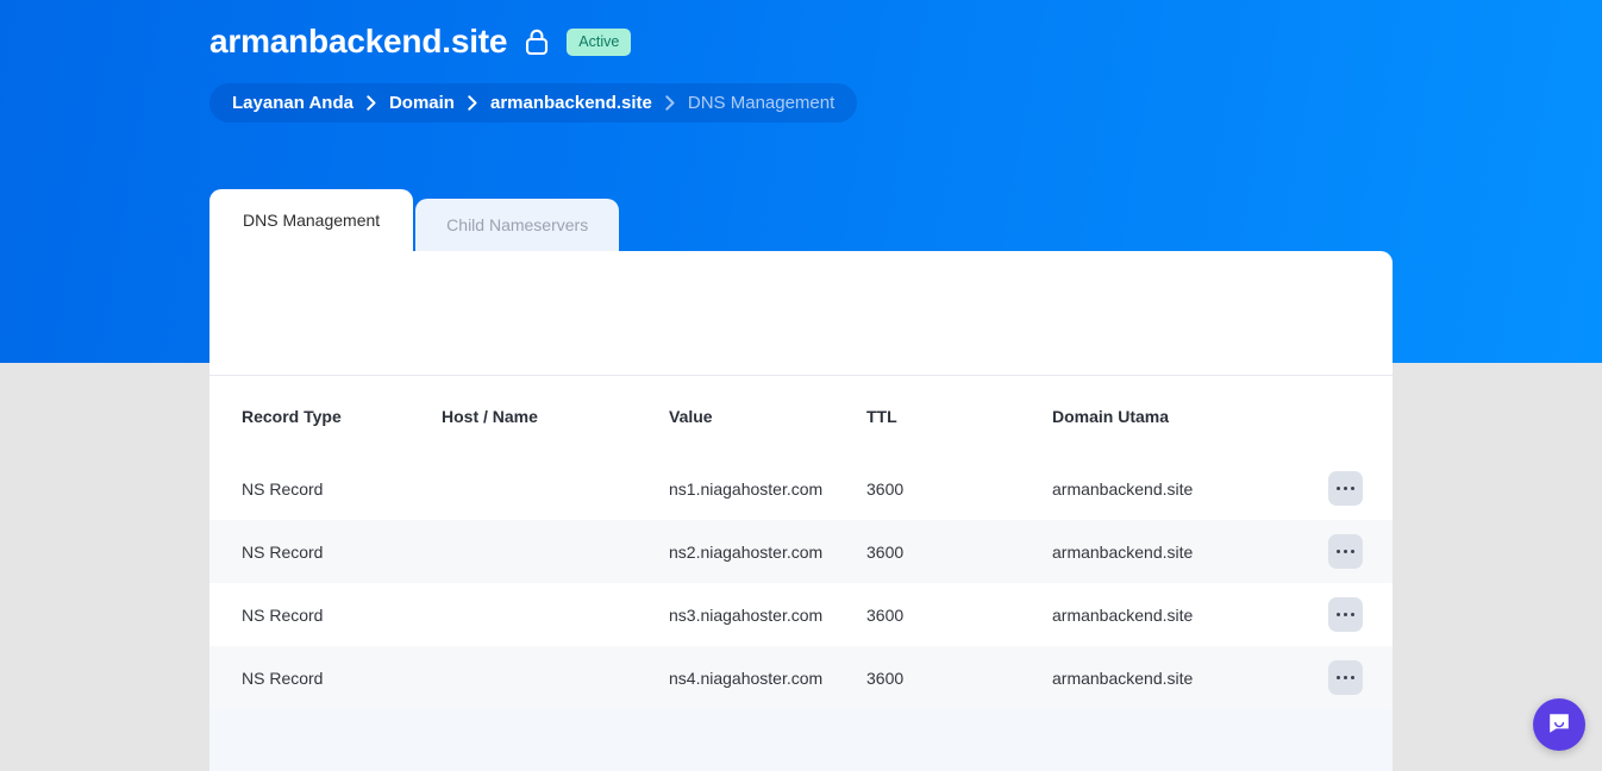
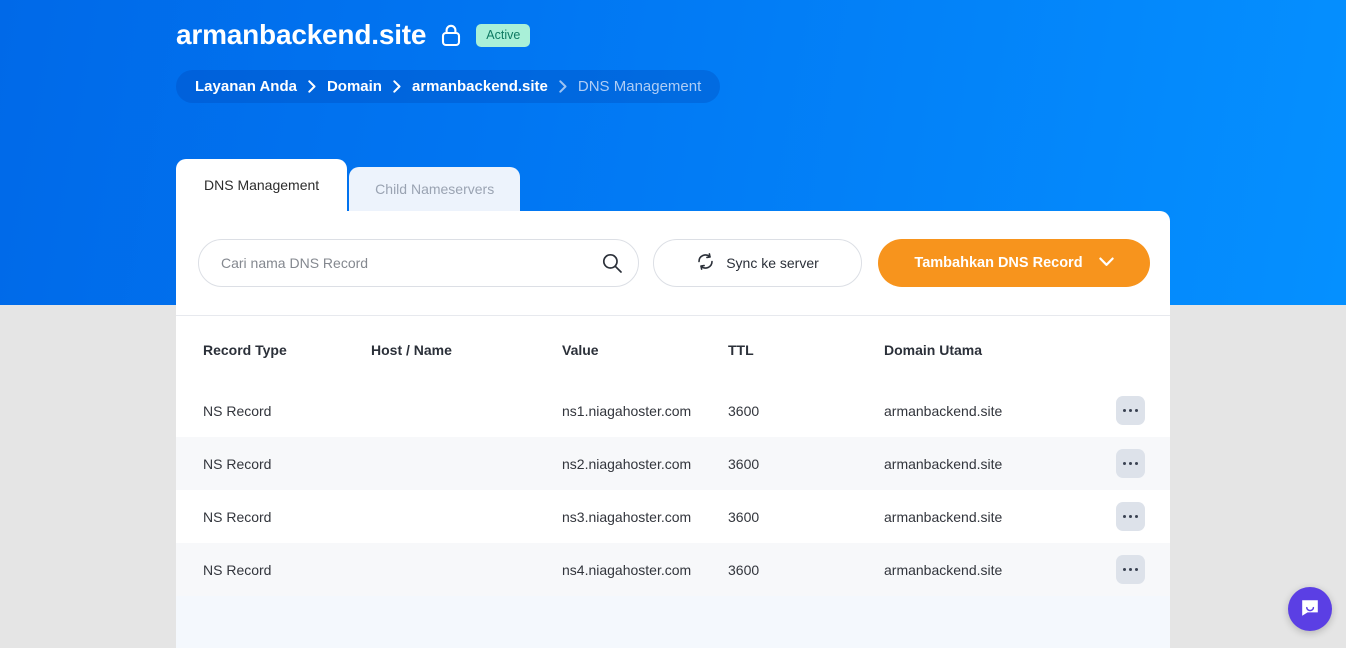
  armanbackend.site
  Active
  Layanan Anda
  Domain
  armanbackend.site
  DNS Management
  DNS Management
  Child Nameservers
+ Cari nama DNS Record
+ Sync ke server
+ Tambahkan DNS Record
  Record Type
  Host / Name
  Value
  TTL
  Domain Utama
  NS Record
  ns1.niagahoster.com
  3600
  armanbackend.site
  NS Record
  ns2.niagahoster.com
  3600
  armanbackend.site
  NS Record
  ns3.niagahoster.com
  3600
  armanbackend.site
  NS Record
  ns4.niagahoster.com
  3600
  armanbackend.site
